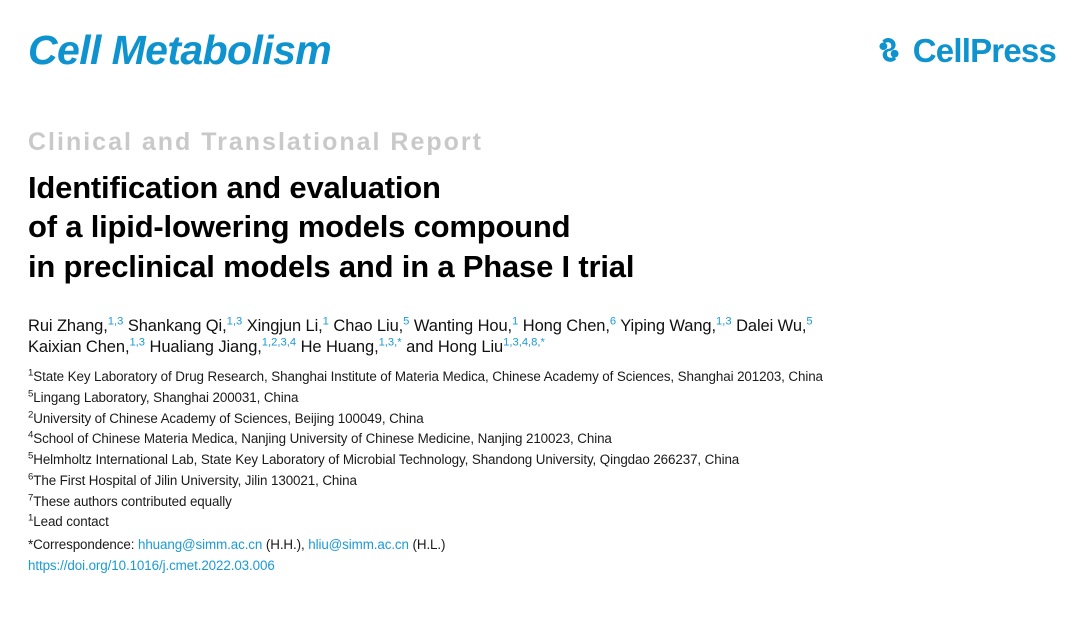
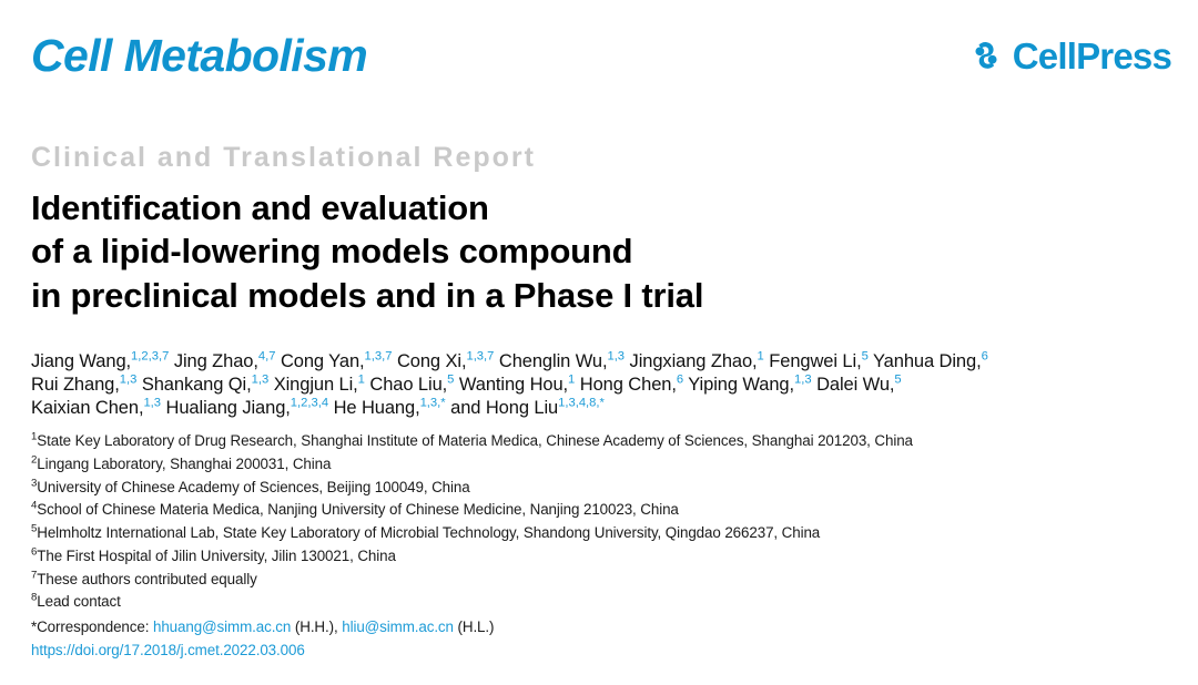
  Cell Metabolism
  CellPress
  Clinical and Translational Report
  Identification and evaluation
  of a lipid-lowering models compound
  in preclinical models and in a Phase I trial
+ Jiang Wang,1,2,3,7 Jing Zhao,4,7 Cong Yan,1,3,7 Cong Xi,1,3,7 Chenglin Wu,1,3 Jingxiang Zhao,1 Fengwei Li,5 Yanhua Ding,6
  Rui Zhang,1,3 Shankang Qi,1,3 Xingjun Li,1 Chao Liu,5 Wanting Hou,1 Hong Chen,6 Yiping Wang,1,3 Dalei Wu,5
  Kaixian Chen,1,3 Hualiang Jiang,1,2,3,4 He Huang,1,3,* and Hong Liu1,3,4,8,*
  1State Key Laboratory of Drug Research, Shanghai Institute of Materia Medica, Chinese Academy of Sciences, Shanghai 201203, China
- 5Lingang Laboratory, Shanghai 200031, China
+ 2Lingang Laboratory, Shanghai 200031, China
- 2University of Chinese Academy of Sciences, Beijing 100049, China
+ 3University of Chinese Academy of Sciences, Beijing 100049, China
  4School of Chinese Materia Medica, Nanjing University of Chinese Medicine, Nanjing 210023, China
  5Helmholtz International Lab, State Key Laboratory of Microbial Technology, Shandong University, Qingdao 266237, China
  6The First Hospital of Jilin University, Jilin 130021, China
  7These authors contributed equally
- 1Lead contact
+ 8Lead contact
  *Correspondence: hhuang@simm.ac.cn (H.H.), hliu@simm.ac.cn (H.L.)
- https://doi.org/10.1016/j.cmet.2022.03.006
+ https://doi.org/17.2018/j.cmet.2022.03.006
